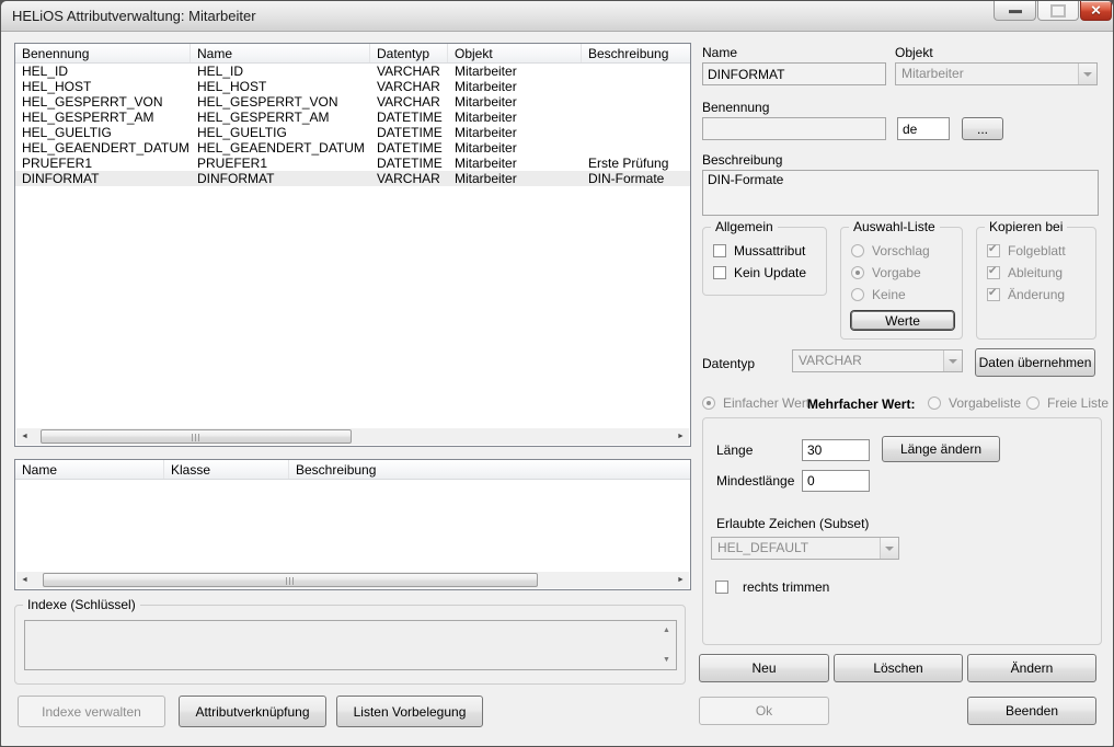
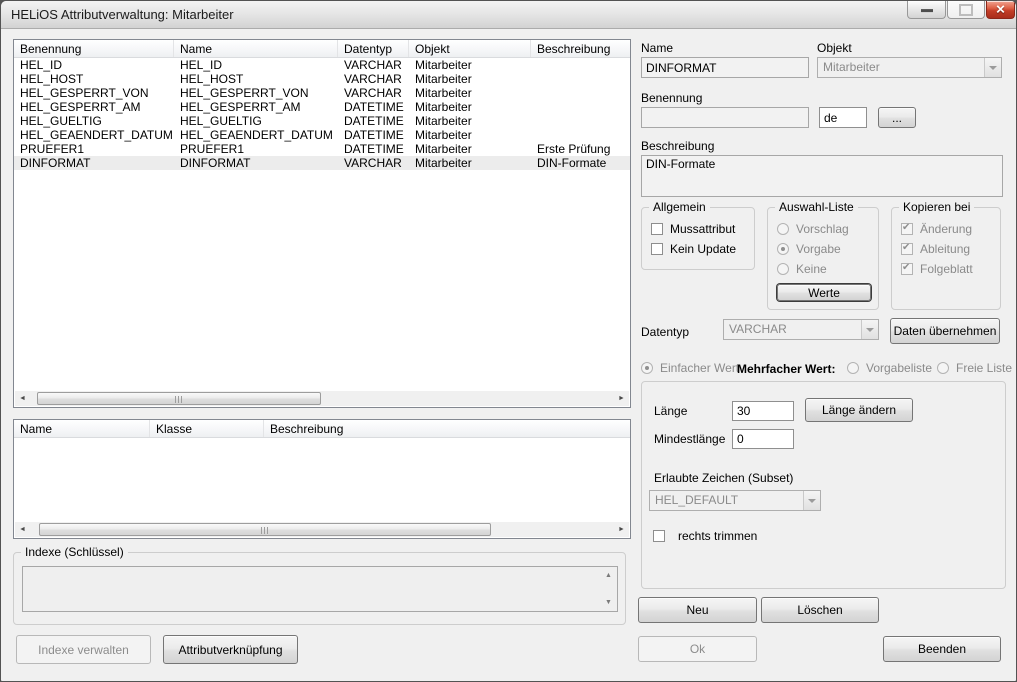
  HELiOS Attributverwaltung: Mitarbeiter
  Benennung
  Name
  Datentyp
  Objekt
  Beschreibung
  HEL_ID
  HEL_ID
  VARCHAR
  Mitarbeiter
  HEL_HOST
  HEL_HOST
  VARCHAR
  Mitarbeiter
  HEL_GESPERRT_VON
  HEL_GESPERRT_VON
  VARCHAR
  Mitarbeiter
  HEL_GESPERRT_AM
  HEL_GESPERRT_AM
  DATETIME
  Mitarbeiter
  HEL_GUELTIG
  HEL_GUELTIG
  DATETIME
  Mitarbeiter
  HEL_GEAENDERT_DATUM
  HEL_GEAENDERT_DATUM
  DATETIME
  Mitarbeiter
  PRUEFER1
  PRUEFER1
  DATETIME
  Mitarbeiter
  Erste Prüfung
  DINFORMAT
  DINFORMAT
  VARCHAR
  Mitarbeiter
  DIN-Formate
  Name
  Klasse
  Beschreibung
  Indexe (Schlüssel)
  Indexe verwalten
  Attributverknüpfung
- Listen Vorbelegung
  Name
  DINFORMAT
  Objekt
  Mitarbeiter
  Benennung
  de
  ...
  Beschreibung
  DIN-Formate
  Allgemein
  Mussattribut
  Kein Update
  Auswahl-Liste
  Vorschlag
  Vorgabe
  Keine
  Werte
  Kopieren bei
- Folgeblatt
+ Änderung
  Ableitung
- Änderung
+ Folgeblatt
  Datentyp
  VARCHAR
  Daten übernehmen
  Einfacher Wert
  Mehrfacher Wert:
  Vorgabeliste
  Freie Liste
  Länge
  30
  Länge ändern
  Mindestlänge
  0
  Erlaubte Zeichen (Subset)
  HEL_DEFAULT
  rechts trimmen
  Neu
  Löschen
- Ändern
  Ok
  Beenden
